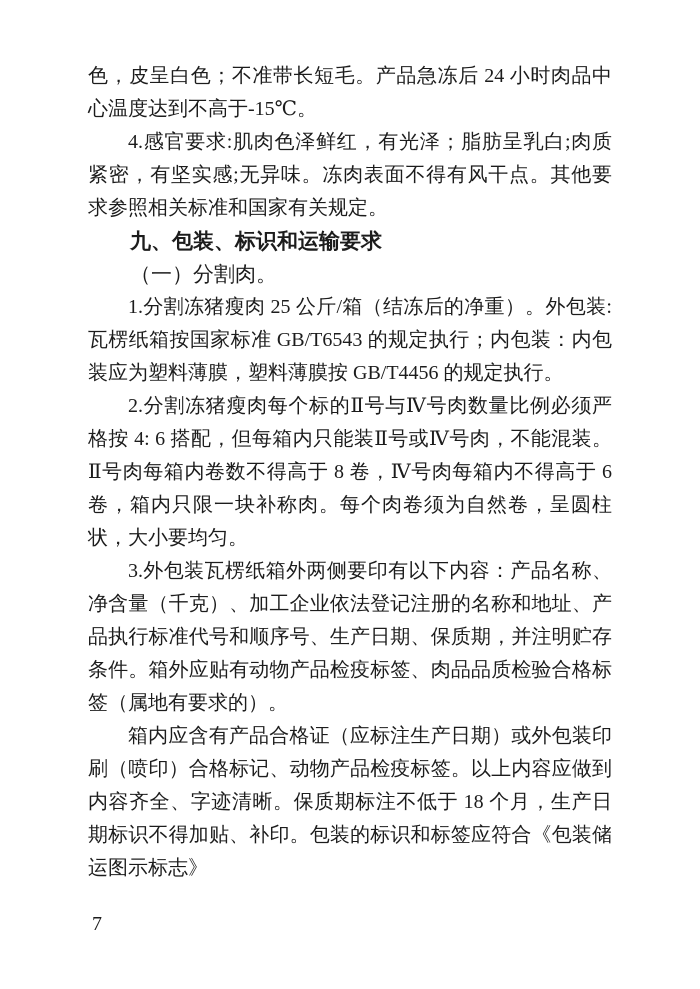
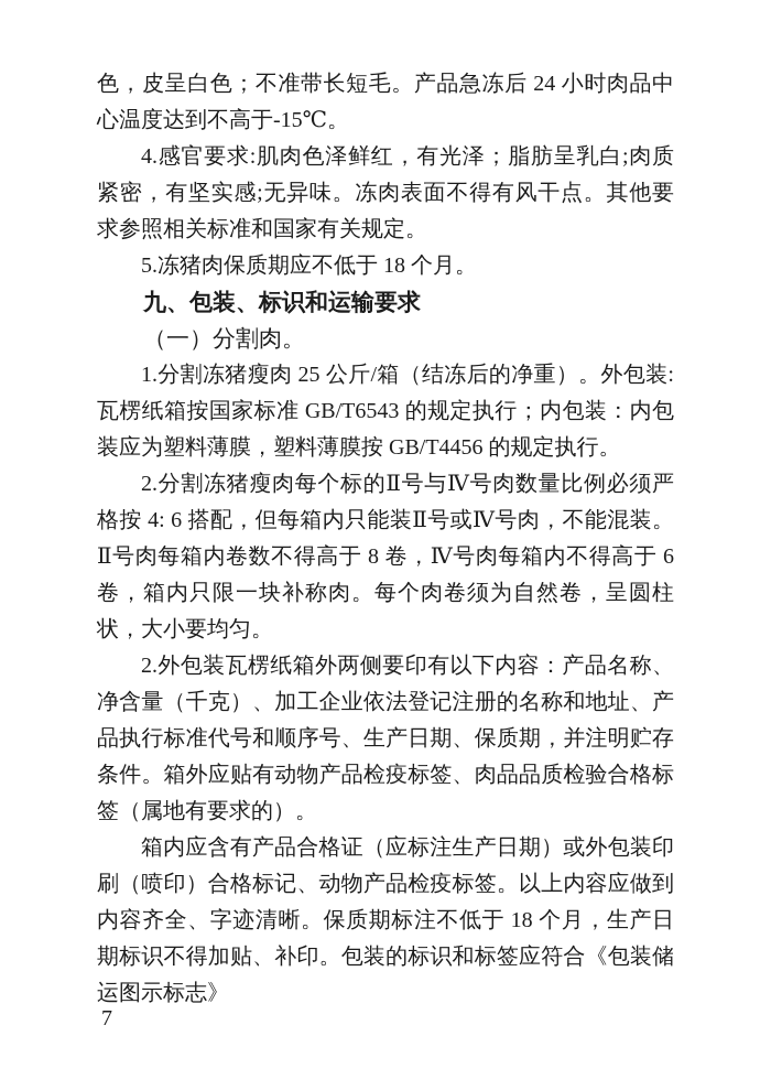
  色，皮呈白色；不准带长短毛。产品急冻后 24 小时肉品中心温度达到不高于-15℃。
  4.感官要求:肌肉色泽鲜红，有光泽；脂肪呈乳白;肉质紧密，有坚实感;无异味。冻肉表面不得有风干点。其他要求参照相关标准和国家有关规定。
+ 5.冻猪肉保质期应不低于 18 个月。
  九、包装、标识和运输要求
  （一）分割肉。
  1.分割冻猪瘦肉 25 公斤/箱（结冻后的净重）。外包装:瓦楞纸箱按国家标准 GB/T6543 的规定执行；内包装：内包装应为塑料薄膜，塑料薄膜按 GB/T4456 的规定执行。
  2.分割冻猪瘦肉每个标的Ⅱ号与Ⅳ号肉数量比例必须严格按 4: 6 搭配，但每箱内只能装Ⅱ号或Ⅳ号肉，不能混装。Ⅱ号肉每箱内卷数不得高于 8 卷，Ⅳ号肉每箱内不得高于 6 卷，箱内只限一块补称肉。每个肉卷须为自然卷，呈圆柱状，大小要均匀。
- 3.外包装瓦楞纸箱外两侧要印有以下内容：产品名称、净含量（千克）、加工企业依法登记注册的名称和地址、产品执行标准代号和顺序号、生产日期、保质期，并注明贮存条件。箱外应贴有动物产品检疫标签、肉品品质检验合格标签（属地有要求的）。
+ 2.外包装瓦楞纸箱外两侧要印有以下内容：产品名称、净含量（千克）、加工企业依法登记注册的名称和地址、产品执行标准代号和顺序号、生产日期、保质期，并注明贮存条件。箱外应贴有动物产品检疫标签、肉品品质检验合格标签（属地有要求的）。
  箱内应含有产品合格证（应标注生产日期）或外包装印刷（喷印）合格标记、动物产品检疫标签。以上内容应做到内容齐全、字迹清晰。保质期标注不低于 18 个月，生产日期标识不得加贴、补印。包装的标识和标签应符合《包装储运图示标志》
  7
